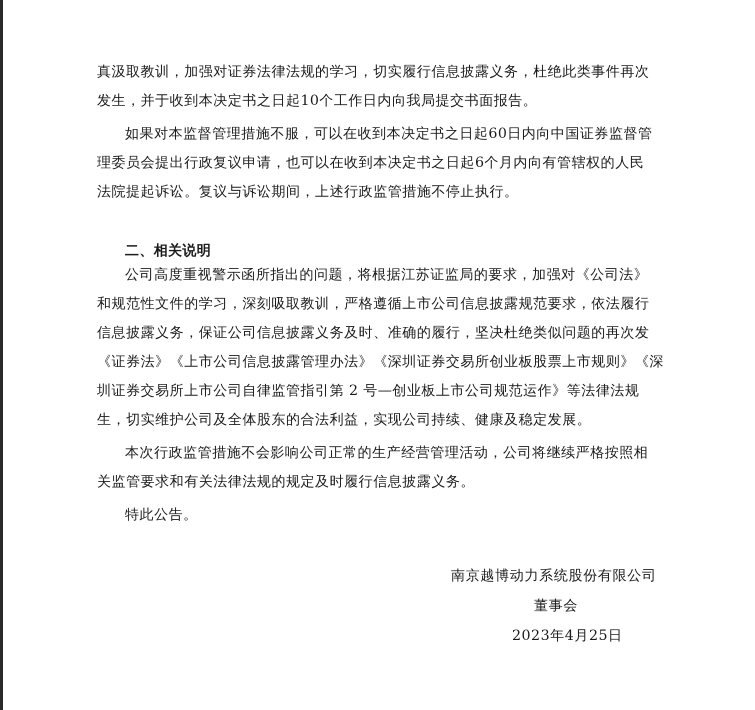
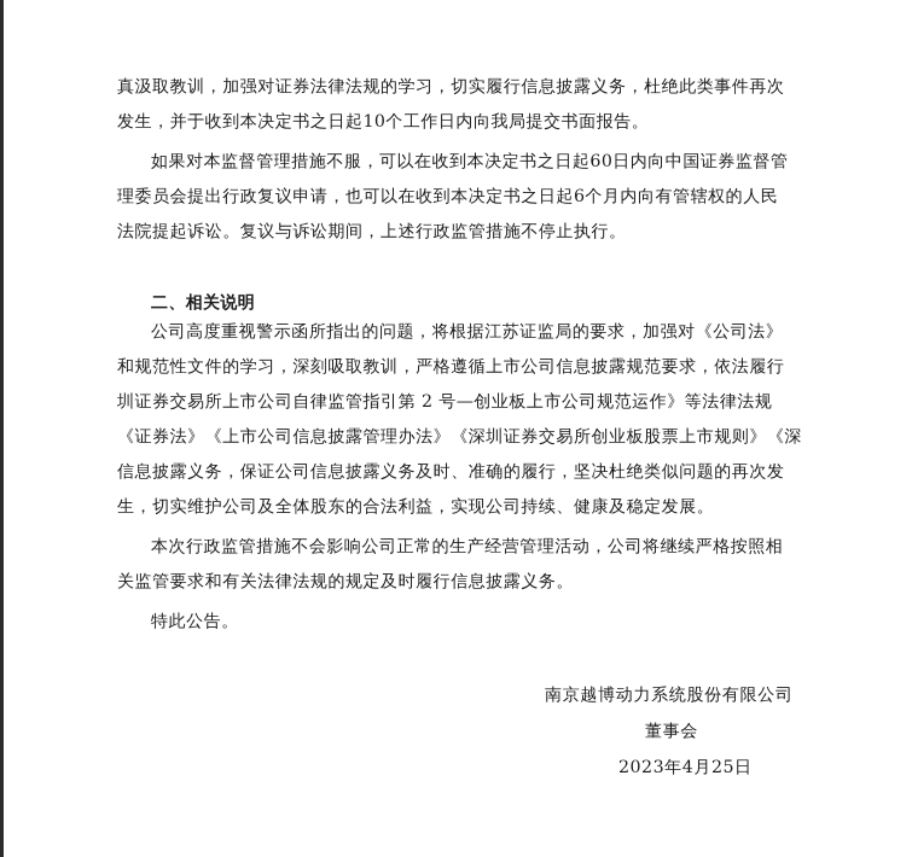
  真汲取教训，加强对证券法律法规的学习，切实履行信息披露义务，杜绝此类事件再次
  发生，并于收到本决定书之日起10个工作日内向我局提交书面报告。
  如果对本监督管理措施不服，可以在收到本决定书之日起60日内向中国证券监督管
  理委员会提出行政复议申请，也可以在收到本决定书之日起6个月内向有管辖权的人民
  法院提起诉讼。复议与诉讼期间，上述行政监管措施不停止执行。
  二、相关说明
  公司高度重视警示函所指出的问题，将根据江苏证监局的要求，加强对《公司法》
  和规范性文件的学习，深刻吸取教训，严格遵循上市公司信息披露规范要求，依法履行
- 信息披露义务，保证公司信息披露义务及时、准确的履行，坚决杜绝类似问题的再次发
+ 圳证券交易所上市公司自律监管指引第 2 号—创业板上市公司规范运作》等法律法规
  《证券法》《上市公司信息披露管理办法》《深圳证券交易所创业板股票上市规则》《深
- 圳证券交易所上市公司自律监管指引第 2 号—创业板上市公司规范运作》等法律法规
+ 信息披露义务，保证公司信息披露义务及时、准确的履行，坚决杜绝类似问题的再次发
  生，切实维护公司及全体股东的合法利益，实现公司持续、健康及稳定发展。
  本次行政监管措施不会影响公司正常的生产经营管理活动，公司将继续严格按照相
  关监管要求和有关法律法规的规定及时履行信息披露义务。
  特此公告。
  南京越博动力系统股份有限公司
  董事会
  2023年4月25日
